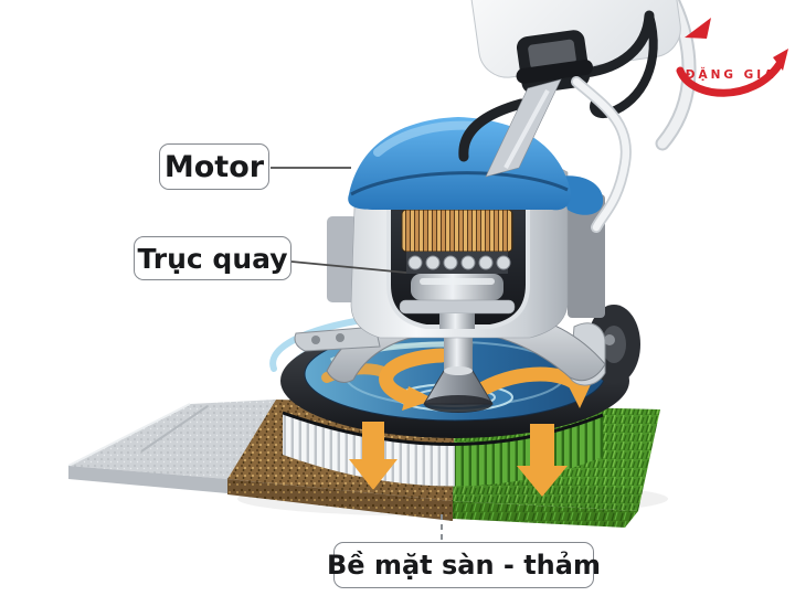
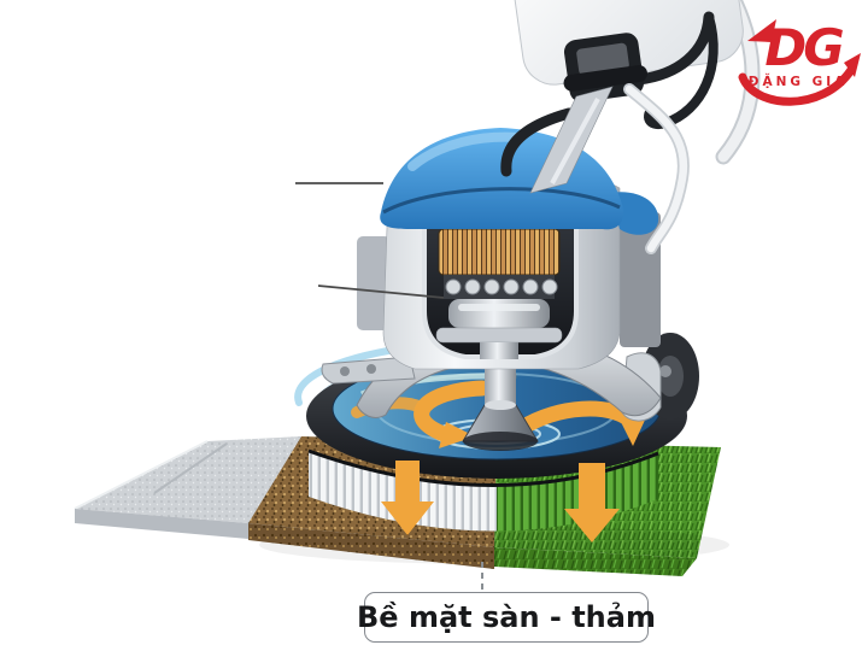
- Motor
- Trục quay
  Bề mặt sàn - thảm
+ DG
  ĐẶNG GI
